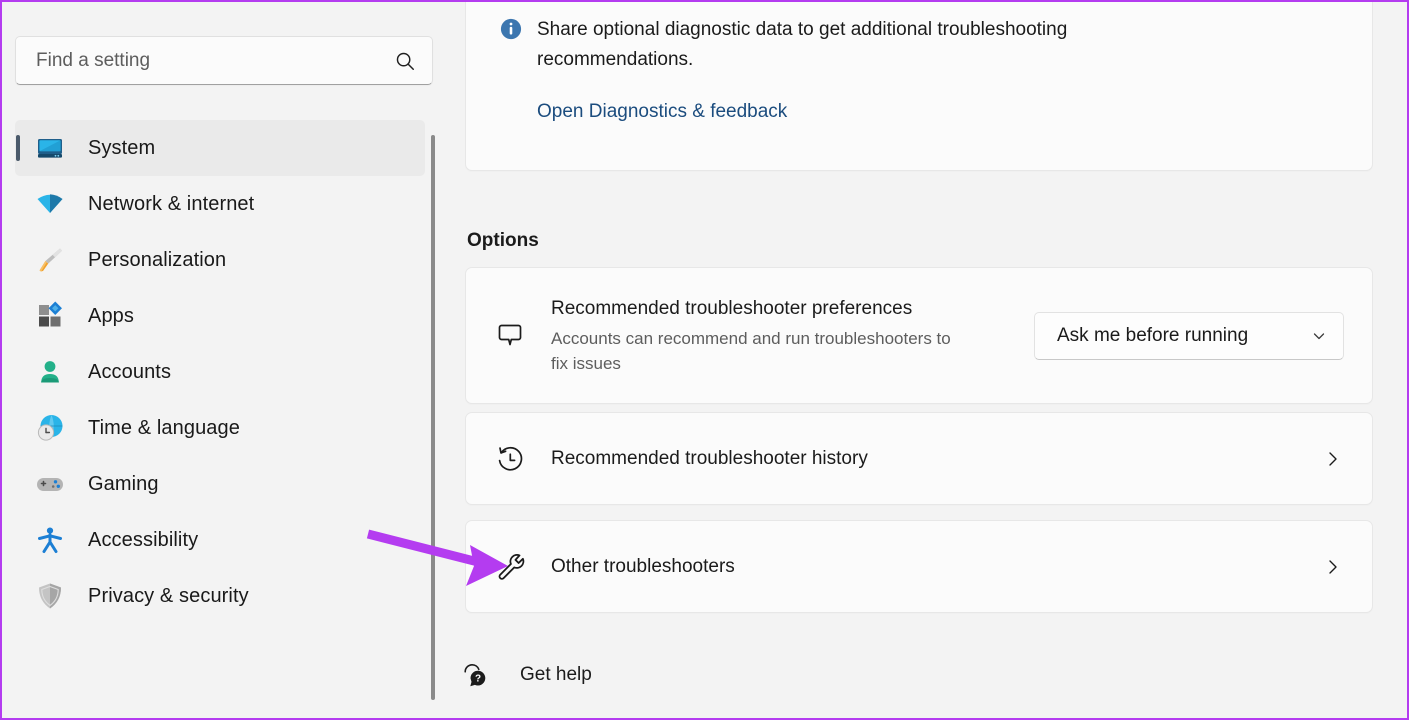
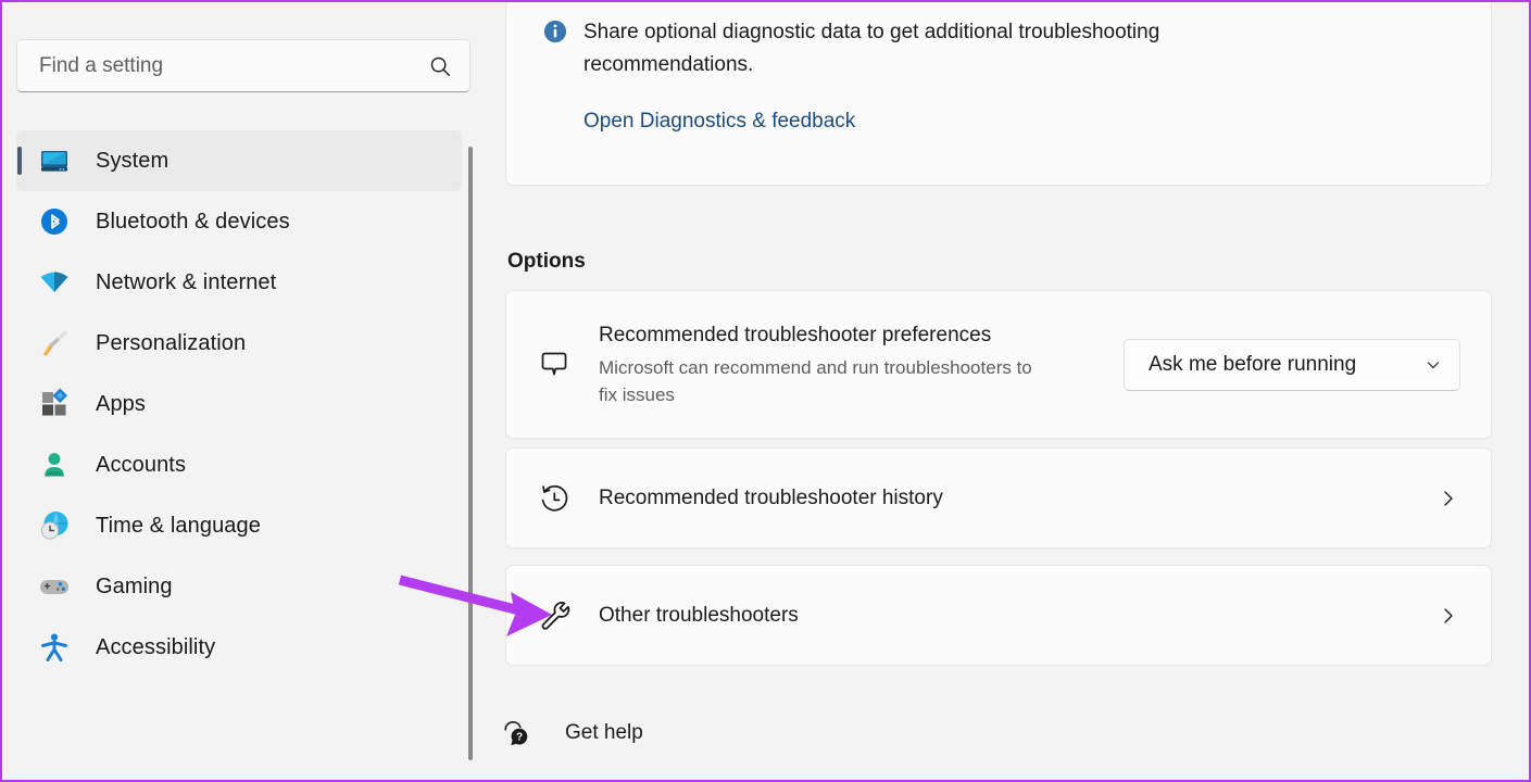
  Find a setting
  System
+ Bluetooth & devices
  Network & internet
  Personalization
  Apps
  Accounts
  Time & language
  Gaming
  Accessibility
- Privacy & security
  Share optional diagnostic data to get additional troubleshooting recommendations.
  Open Diagnostics & feedback
  Options
  Recommended troubleshooter preferences
- Accounts can recommend and run troubleshooters to fix issues
+ Microsoft can recommend and run troubleshooters to fix issues
  Ask me before running
  Recommended troubleshooter history
  Other troubleshooters
  ?
  Get help
